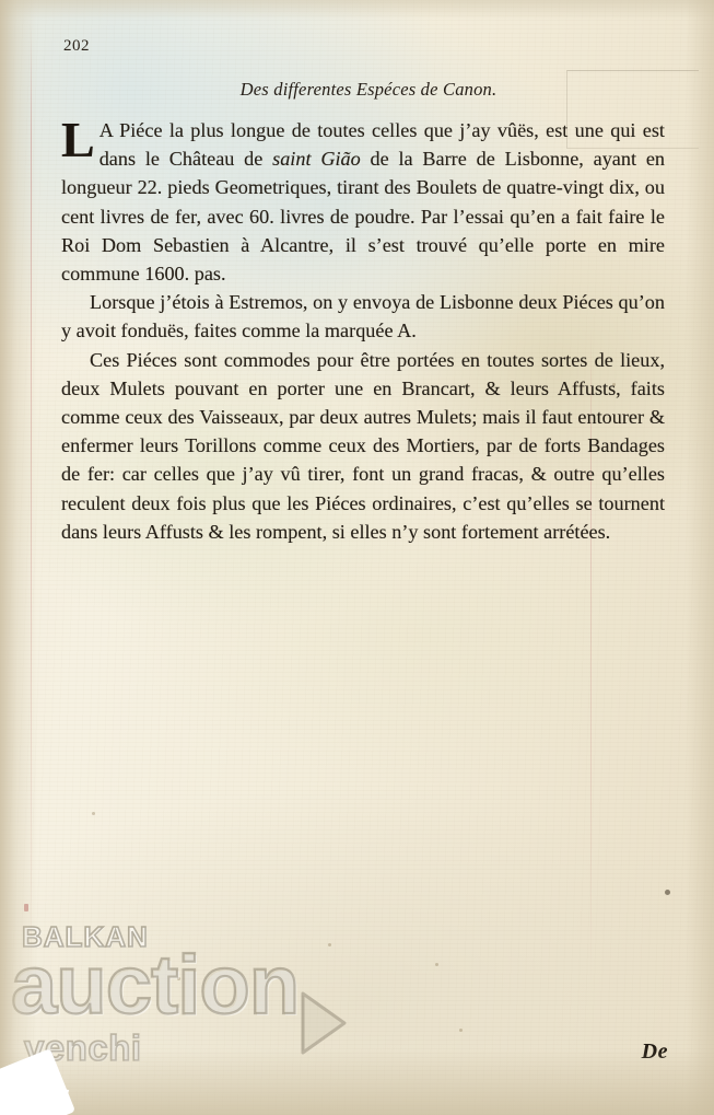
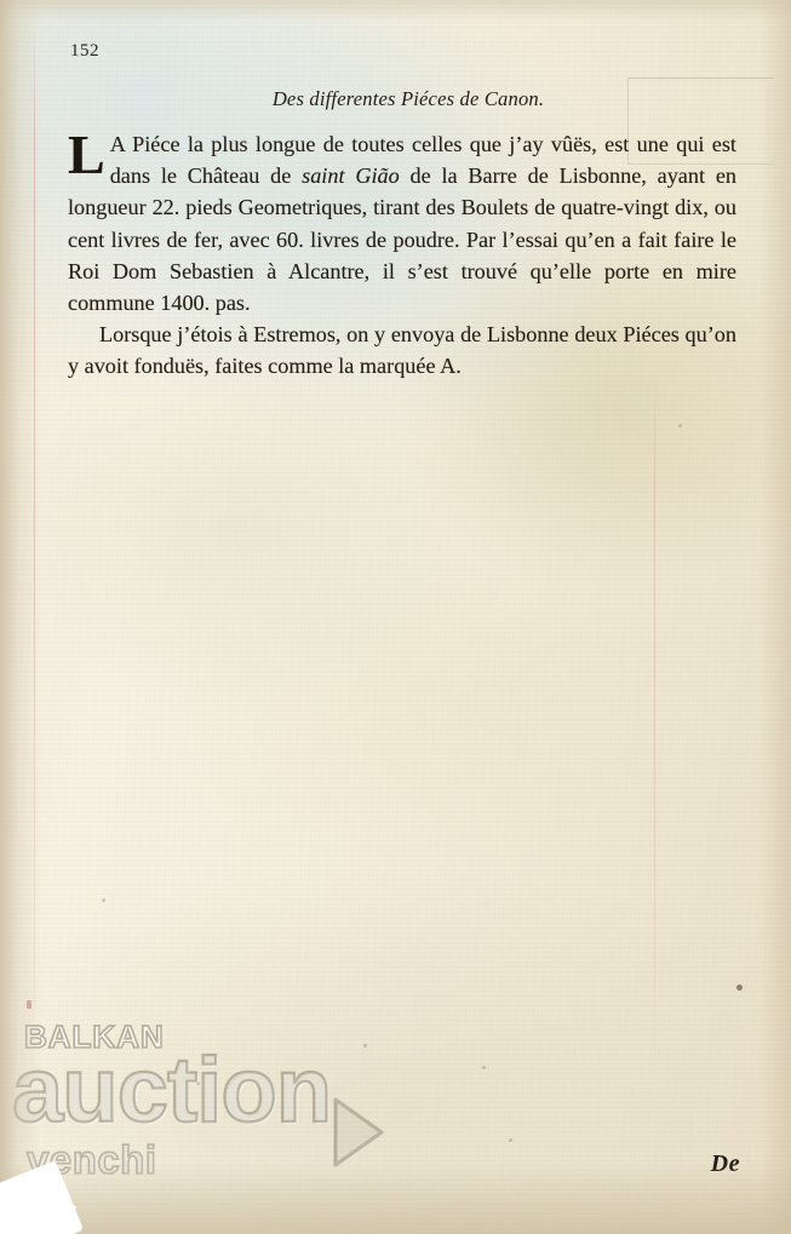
- 202
+ 152
- Des differentes Espéces de Canon.
+ Des differentes Piéces de Canon.
  L
- A Piéce la plus longue de toutes celles que j’ay vûës, est une qui est dans le Château de saint Gião de la Barre de Lisbonne, ayant en longueur 22. pieds Geometriques, tirant des Boulets de quatre-vingt dix, ou cent livres de fer, avec 60. livres de poudre. Par l’essai qu’en a fait faire le Roi Dom Sebastien à Alcantre, il s’est trouvé qu’elle porte en mire commune 1600. pas.
+ A Piéce la plus longue de toutes celles que j’ay vûës, est une qui est dans le Château de saint Gião de la Barre de Lisbonne, ayant en longueur 22. pieds Geometriques, tirant des Boulets de quatre-vingt dix, ou cent livres de fer, avec 60. livres de poudre. Par l’essai qu’en a fait faire le Roi Dom Sebastien à Alcantre, il s’est trouvé qu’elle porte en mire commune 1400. pas.
  Lorsque j’étois à Estremos, on y envoya de Lisbonne deux Piéces qu’on y avoit fonduës, faites comme la marquée A.
- Ces Piéces sont commodes pour être portées en toutes sortes de lieux, deux Mulets pouvant en porter une en Brancart, & leurs Affusts, faits comme ceux des Vaisseaux, par deux autres Mulets; mais il faut entourer & enfermer leurs Torillons comme ceux des Mortiers, par de forts Bandages de fer: car celles que j’ay vû tirer, font un grand fracas, & outre qu’elles reculent deux fois plus que les Piéces ordinaires, c’est qu’elles se tournent dans leurs Affusts & les rompent, si elles n’y sont fortement arrétées.
  ALKAN
  uction
  enchi
